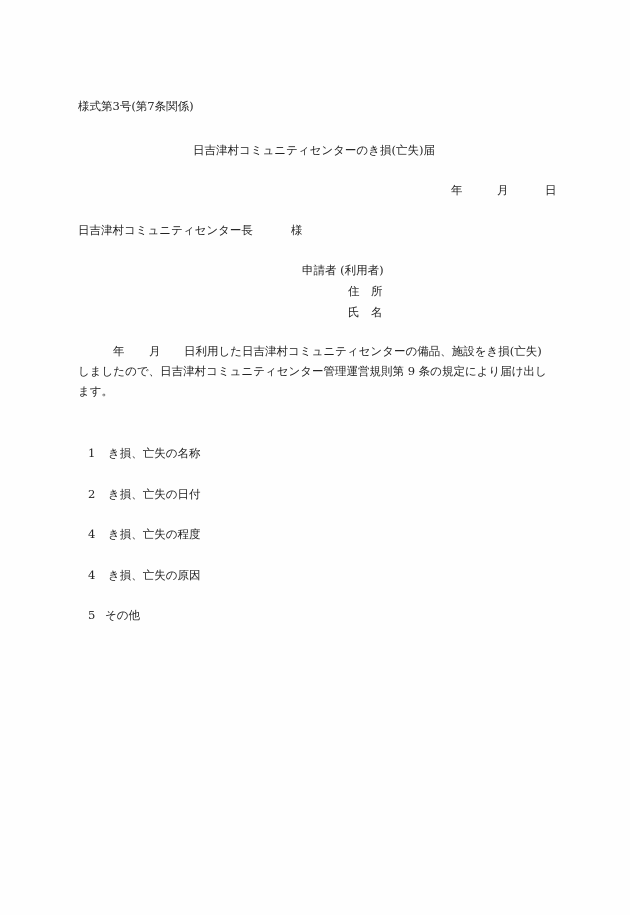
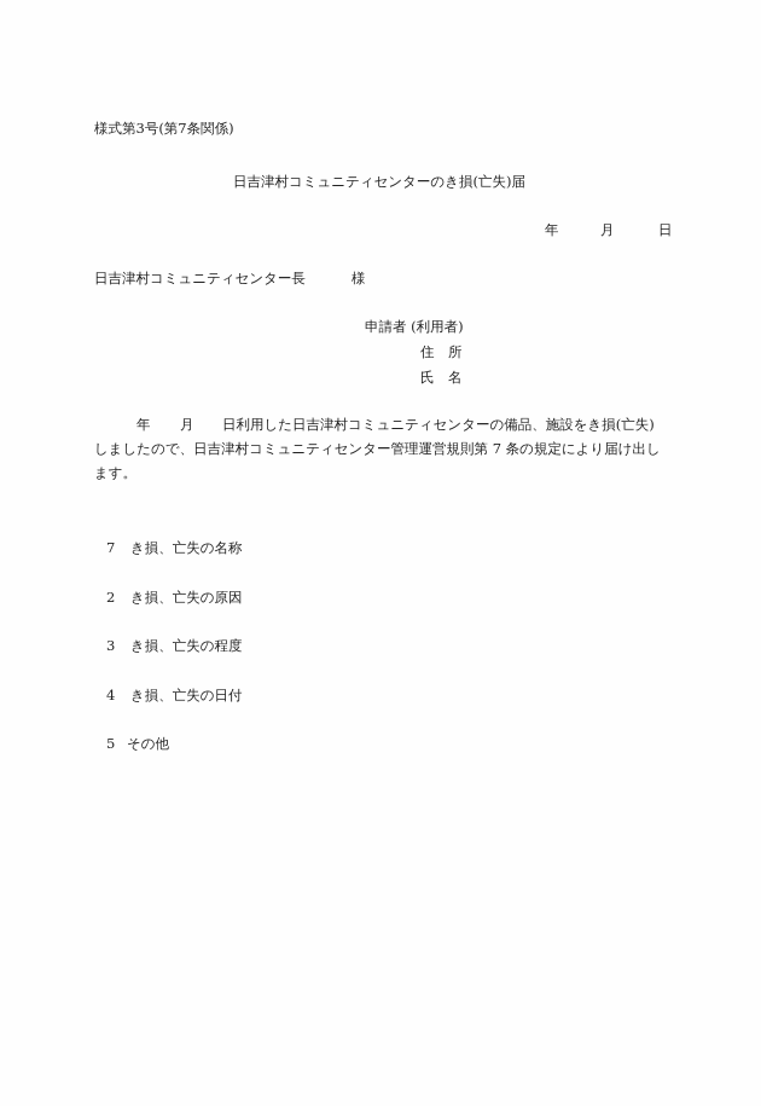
  様式第3号(第7条関係)
  日吉津村コミュニティセンターのき損(亡失)届
  年
  月
  日
  日吉津村コミュニティセンター長
  様
  申請者 (利用者)
  住 所
  氏 名
  年
  月
  日利用した日吉津村コミュニティセンターの備品、施設をき損(亡失)
- しましたので、日吉津村コミュニティセンター管理運営規則第 9 条の規定により届け出し
+ しましたので、日吉津村コミュニティセンター管理運営規則第 7 条の規定により届け出し
  ます。
- 1 き損、亡失の名称
+ 7 き損、亡失の名称
- 2 き損、亡失の日付
+ 2 き損、亡失の原因
- 4 き損、亡失の程度
+ 3 き損、亡失の程度
- 4 き損、亡失の原因
+ 4 き損、亡失の日付
  5 その他
